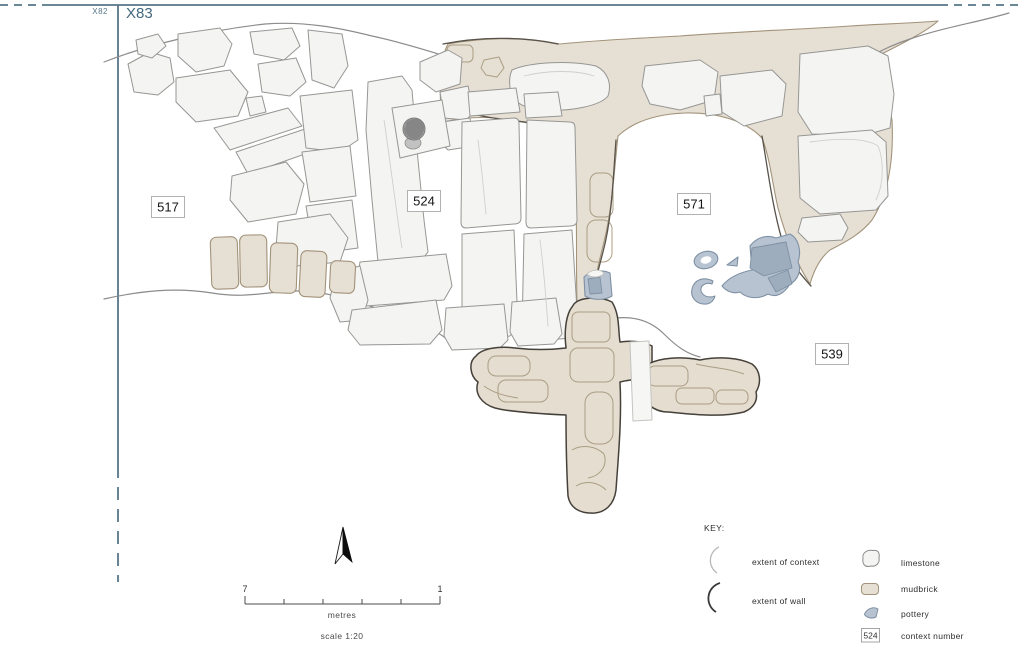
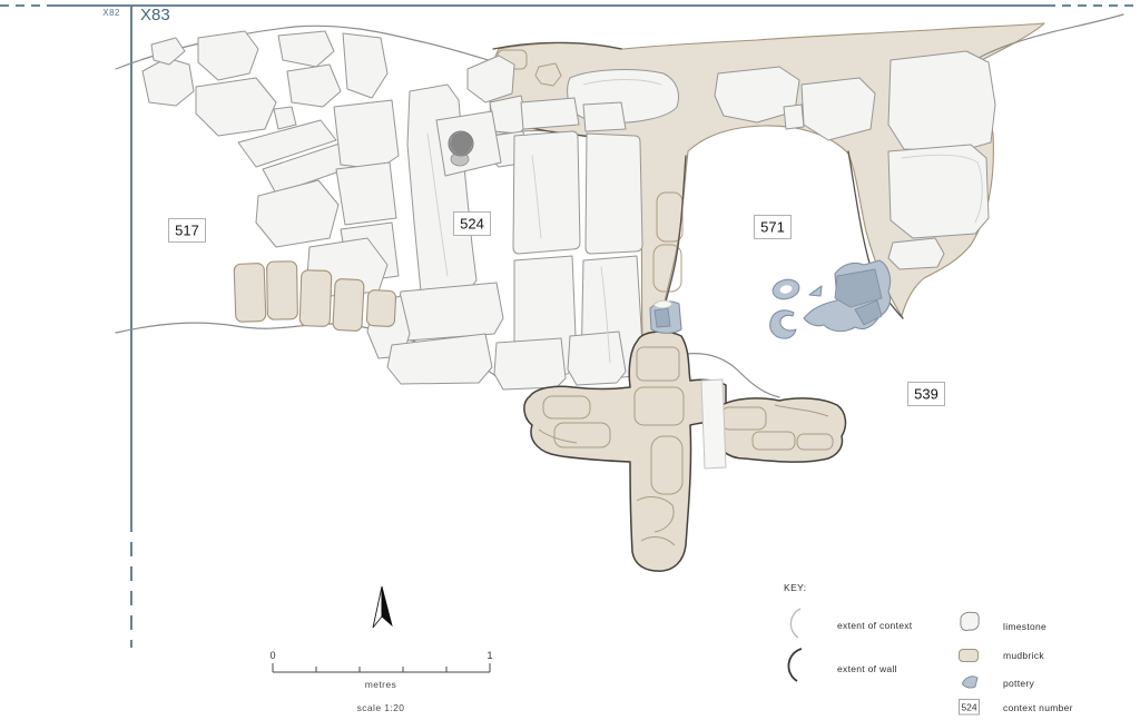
  X82
  X83
  517
  524
  571
  539
- 7
+ 0
  1
  metres
  scale 1:20
  KEY:
  extent of context
  extent of wall
  limestone
  mudbrick
  pottery
  524
  context number
